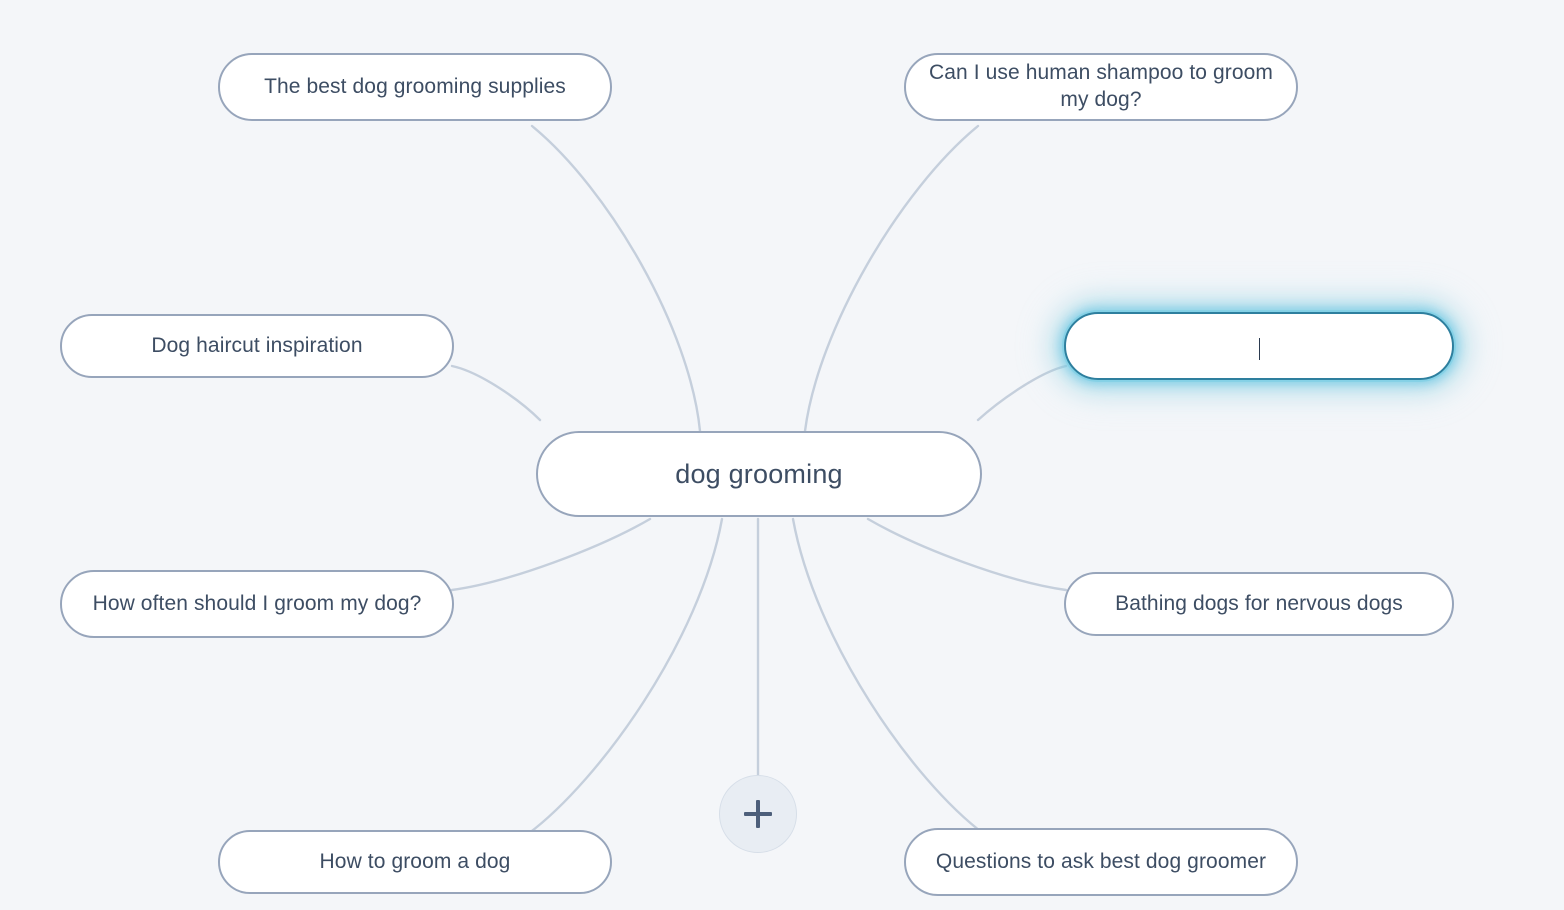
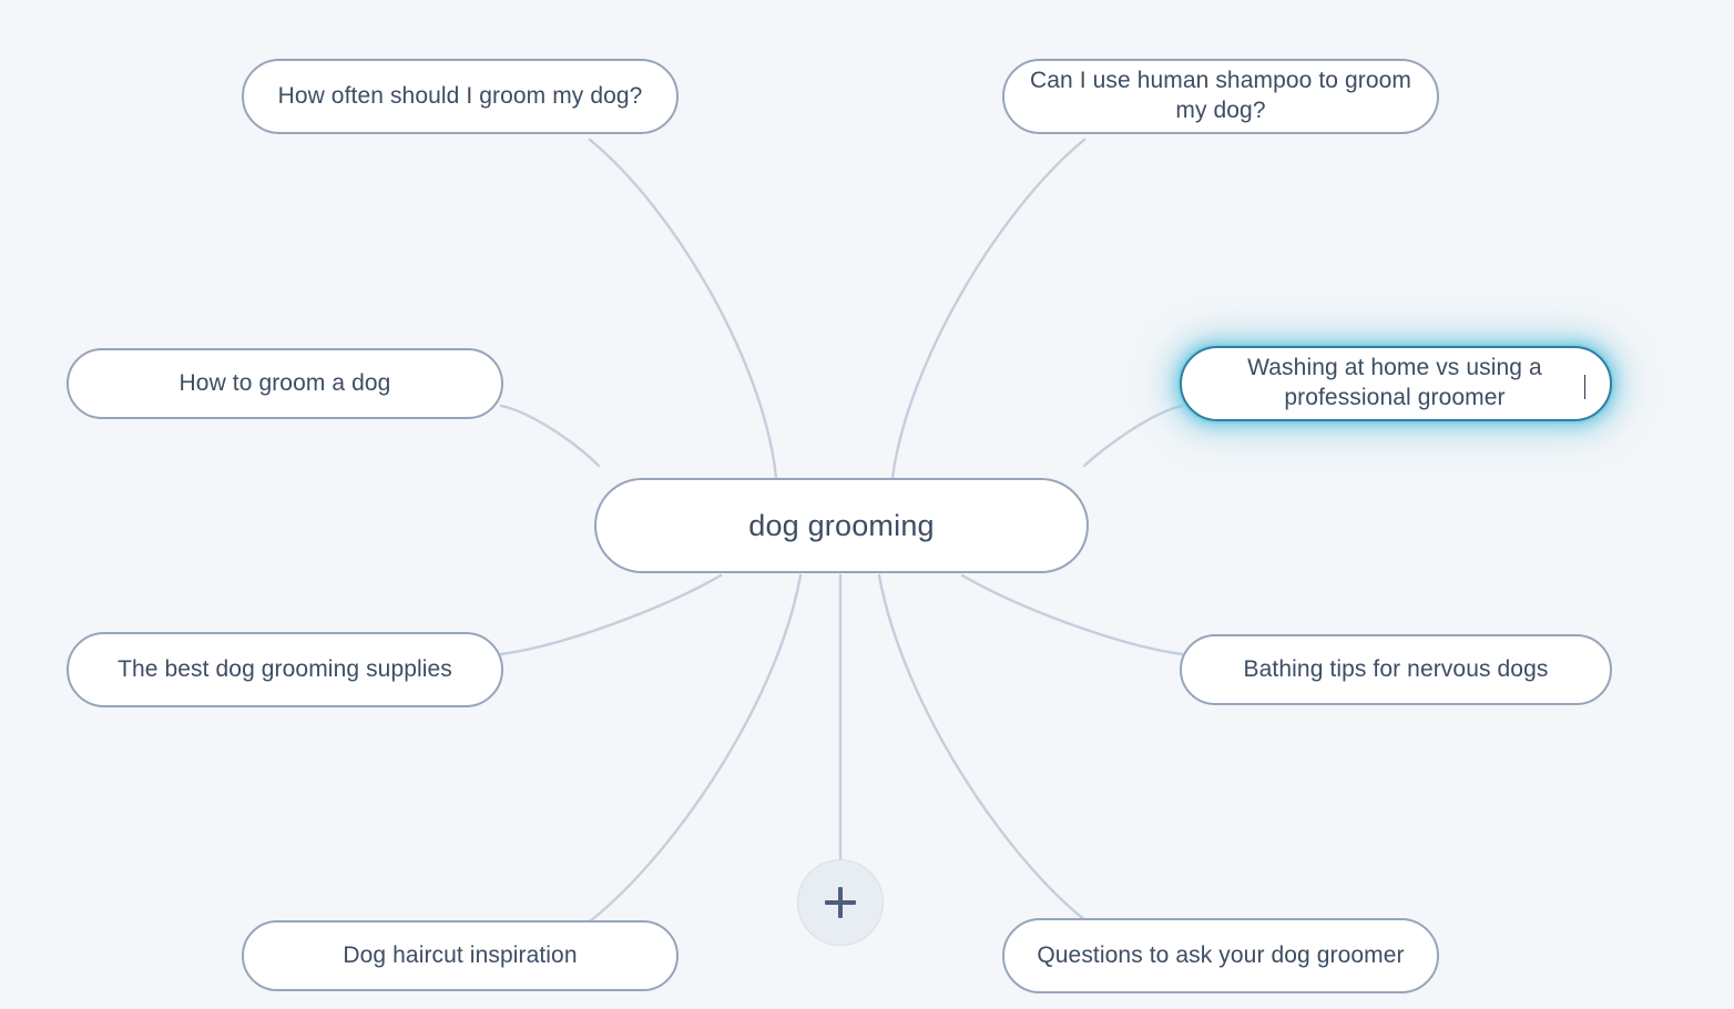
- The best dog grooming supplies
+ How often should I groom my dog?
  Can I use human shampoo to groom my dog?
- Dog haircut inspiration
+ How to groom a dog
+ Washing at home vs using a professional groomer
- How often should I groom my dog?
+ The best dog grooming supplies
- Bathing dogs for nervous dogs
+ Bathing tips for nervous dogs
- How to groom a dog
+ Dog haircut inspiration
- Questions to ask best dog groomer
+ Questions to ask your dog groomer
  dog grooming
